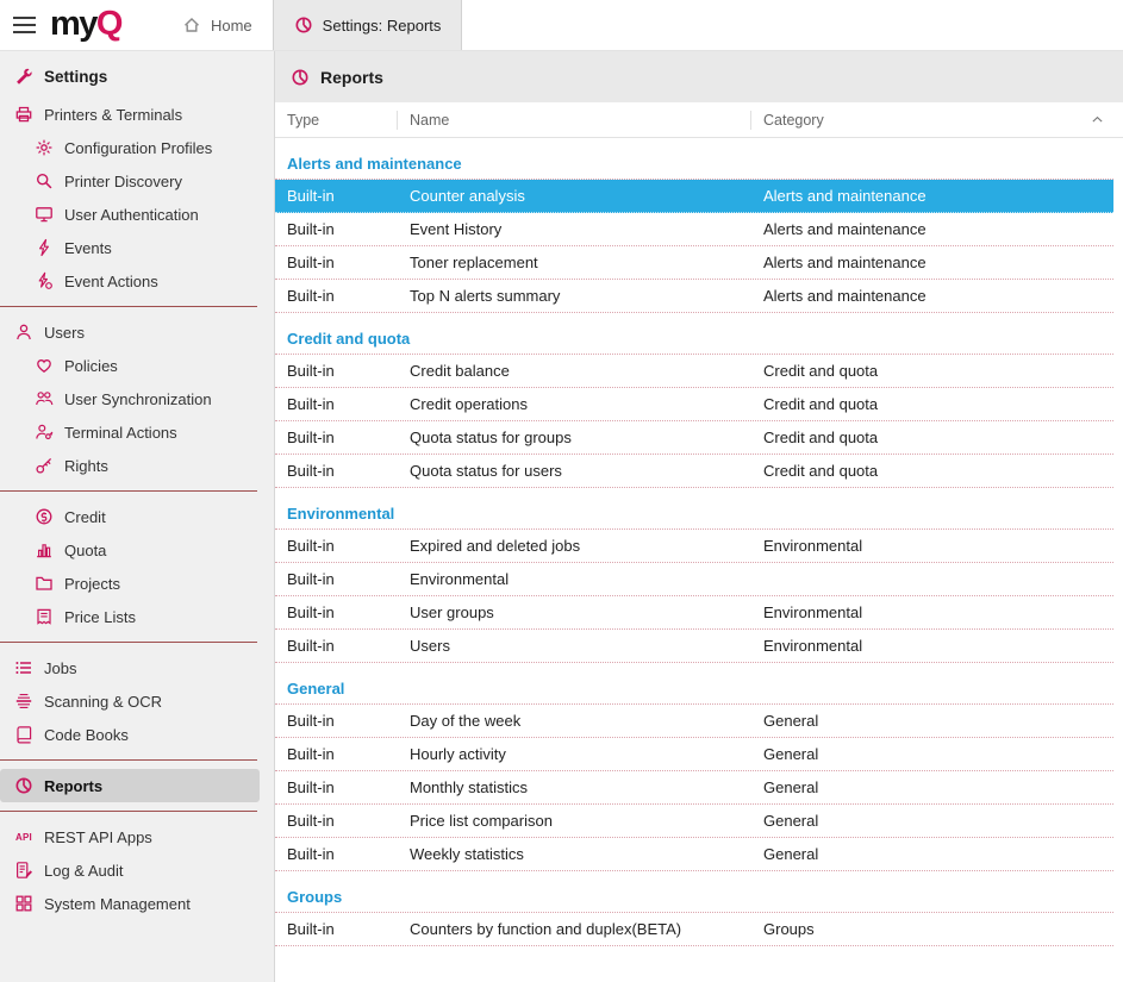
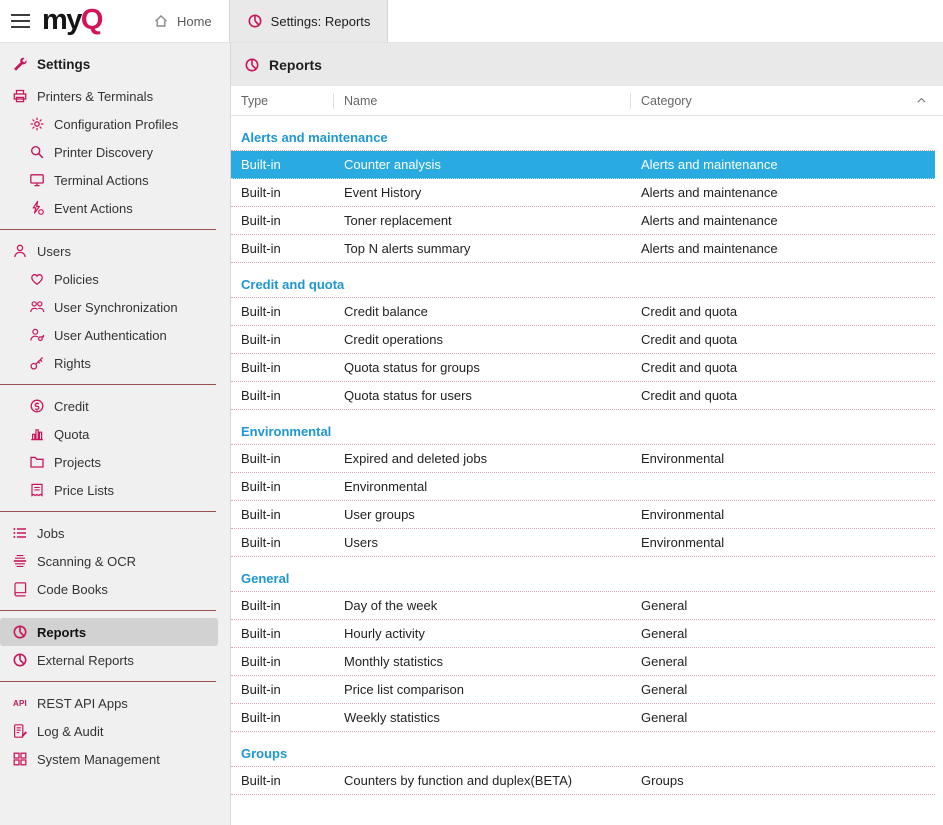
  my
  Q
  Home
  Settings: Reports
  Settings
  Printers & Terminals
  Configuration Profiles
  Printer Discovery
- User Authentication
+ Terminal Actions
- Events
  Event Actions
  Users
  Policies
  User Synchronization
- Terminal Actions
+ User Authentication
  Rights
  Credit
  Quota
  Projects
  Price Lists
  Jobs
  Scanning & OCR
  Code Books
  Reports
+ External Reports
  API
  REST API Apps
  Log & Audit
  System Management
  Reports
  Type
  Name
  Category
  Alerts and maintenance
  Built-in
  Counter analysis
  Alerts and maintenance
  Built-in
  Event History
  Alerts and maintenance
  Built-in
  Toner replacement
  Alerts and maintenance
  Built-in
  Top N alerts summary
  Alerts and maintenance
  Credit and quota
  Built-in
  Credit balance
  Credit and quota
  Built-in
  Credit operations
  Credit and quota
  Built-in
  Quota status for groups
  Credit and quota
  Built-in
  Quota status for users
  Credit and quota
  Environmental
  Built-in
  Expired and deleted jobs
  Environmental
  Built-in
  Environmental
  Built-in
  User groups
  Environmental
  Built-in
  Users
  Environmental
  General
  Built-in
  Day of the week
  General
  Built-in
  Hourly activity
  General
  Built-in
  Monthly statistics
  General
  Built-in
  Price list comparison
  General
  Built-in
  Weekly statistics
  General
  Groups
  Built-in
  Counters by function and duplex(BETA)
  Groups
